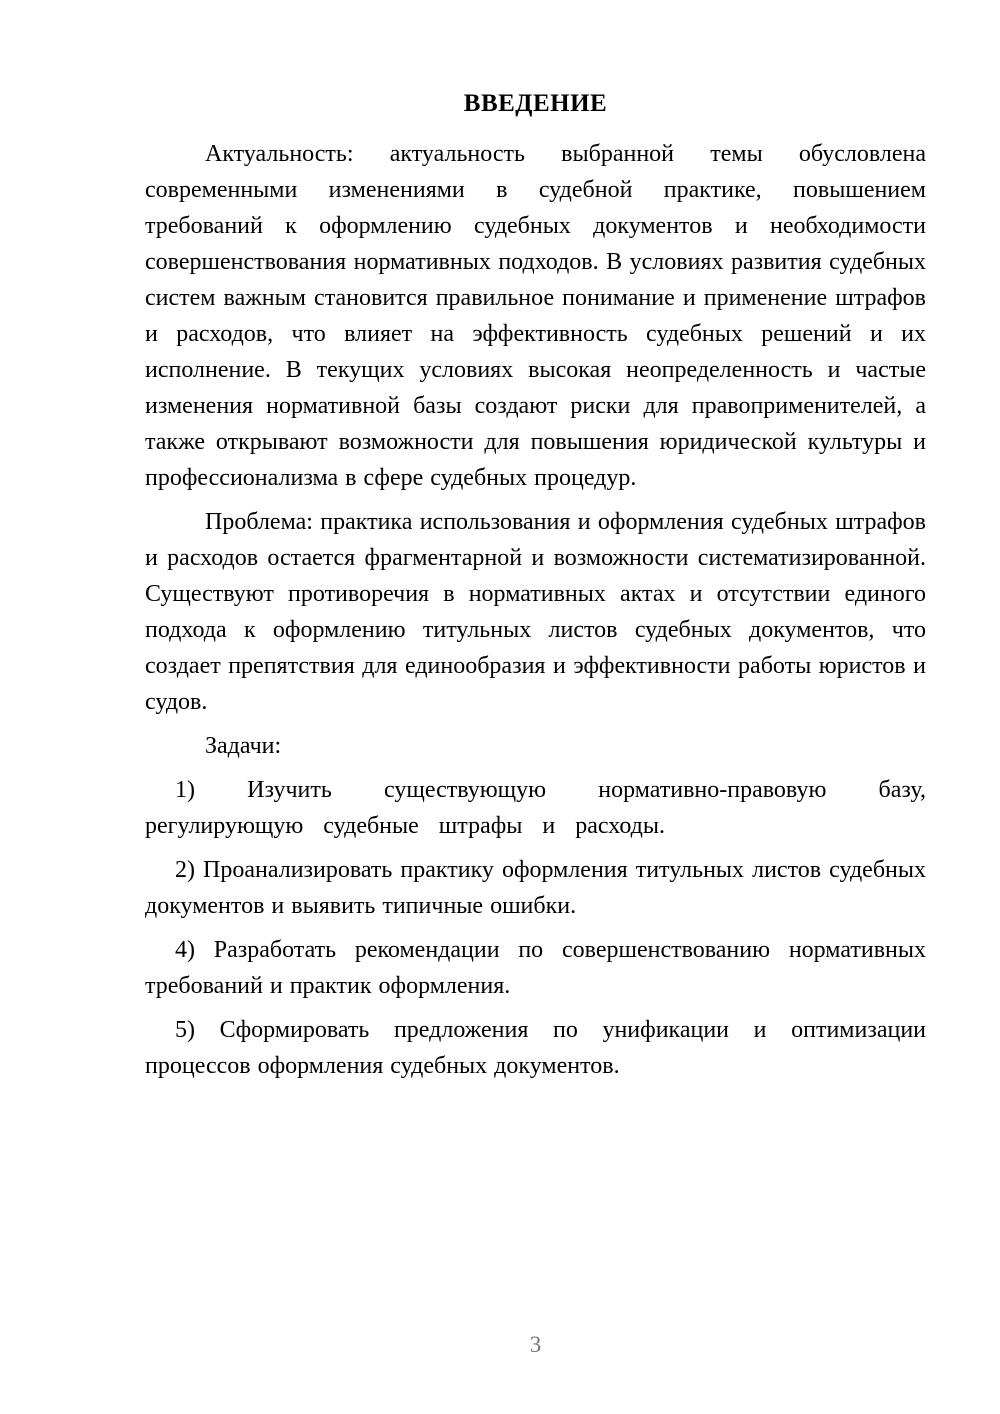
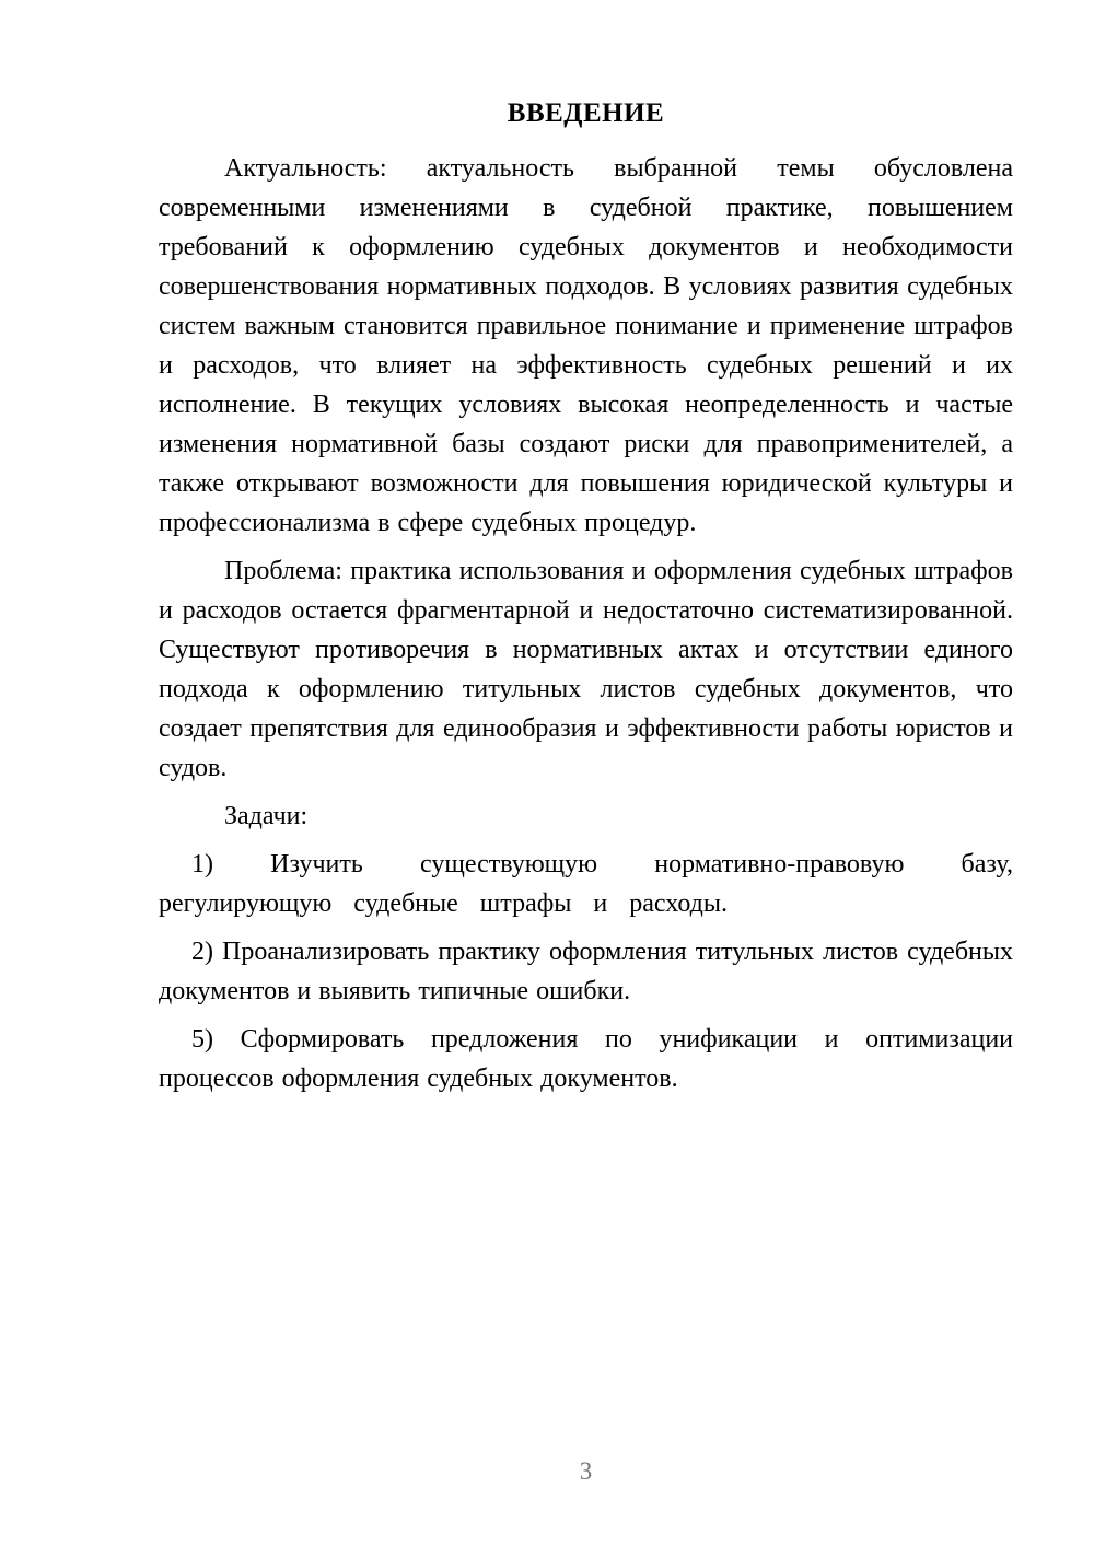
  ВВЕДЕНИЕ
  Актуальность: актуальность выбранной темы обусловлена современными изменениями в судебной практике, повышением требований к оформлению судебных документов и необходимости совершенствования нормативных подходов. В условиях развития судебных систем важным становится правильное понимание и применение штрафов и расходов, что влияет на эффективность судебных решений и их исполнение. В текущих условиях высокая неопределенность и частые изменения нормативной базы создают риски для правоприменителей, а также открывают возможности для повышения юридической культуры и профессионализма в сфере судебных процедур.
- Проблема: практика использования и оформления судебных штрафов и расходов остается фрагментарной и возможности систематизированной. Существуют противоречия в нормативных актах и отсутствии единого подхода к оформлению титульных листов судебных документов, что создает препятствия для единообразия и эффективности работы юристов и судов.
+ Проблема: практика использования и оформления судебных штрафов и расходов остается фрагментарной и недостаточно систематизированной. Существуют противоречия в нормативных актах и отсутствии единого подхода к оформлению титульных листов судебных документов, что создает препятствия для единообразия и эффективности работы юристов и судов.
  Задачи:
  1) Изучить существующую нормативно-правовую базу, регулирующую судебные штрафы и расходы.
  2) Проанализировать практику оформления титульных листов судебных документов и выявить типичные ошибки.
- 4) Разработать рекомендации по совершенствованию нормативных требований и практик оформления.
  5) Сформировать предложения по унификации и оптимизации процессов оформления судебных документов.
  3
